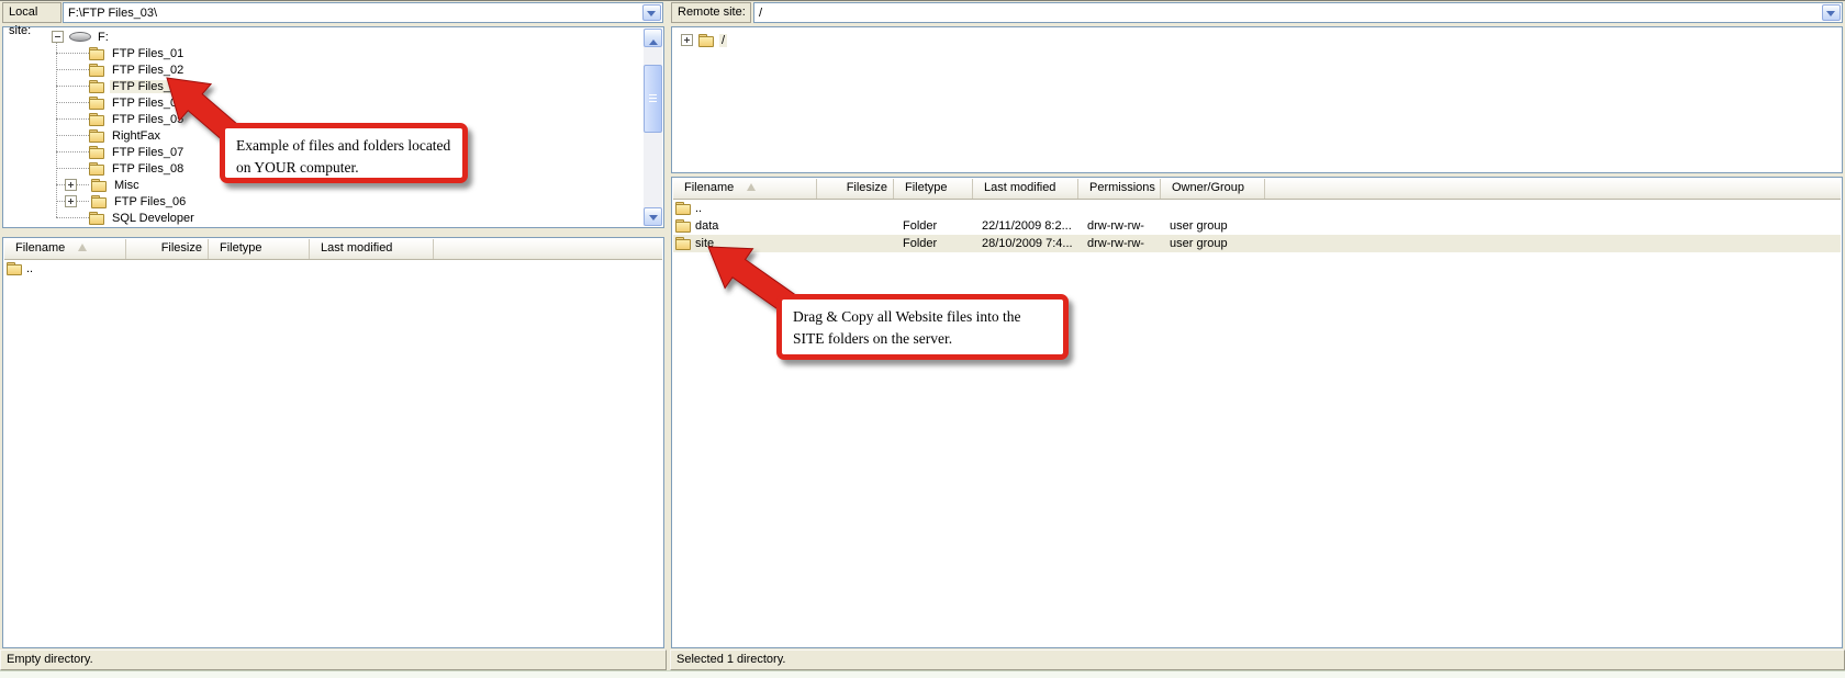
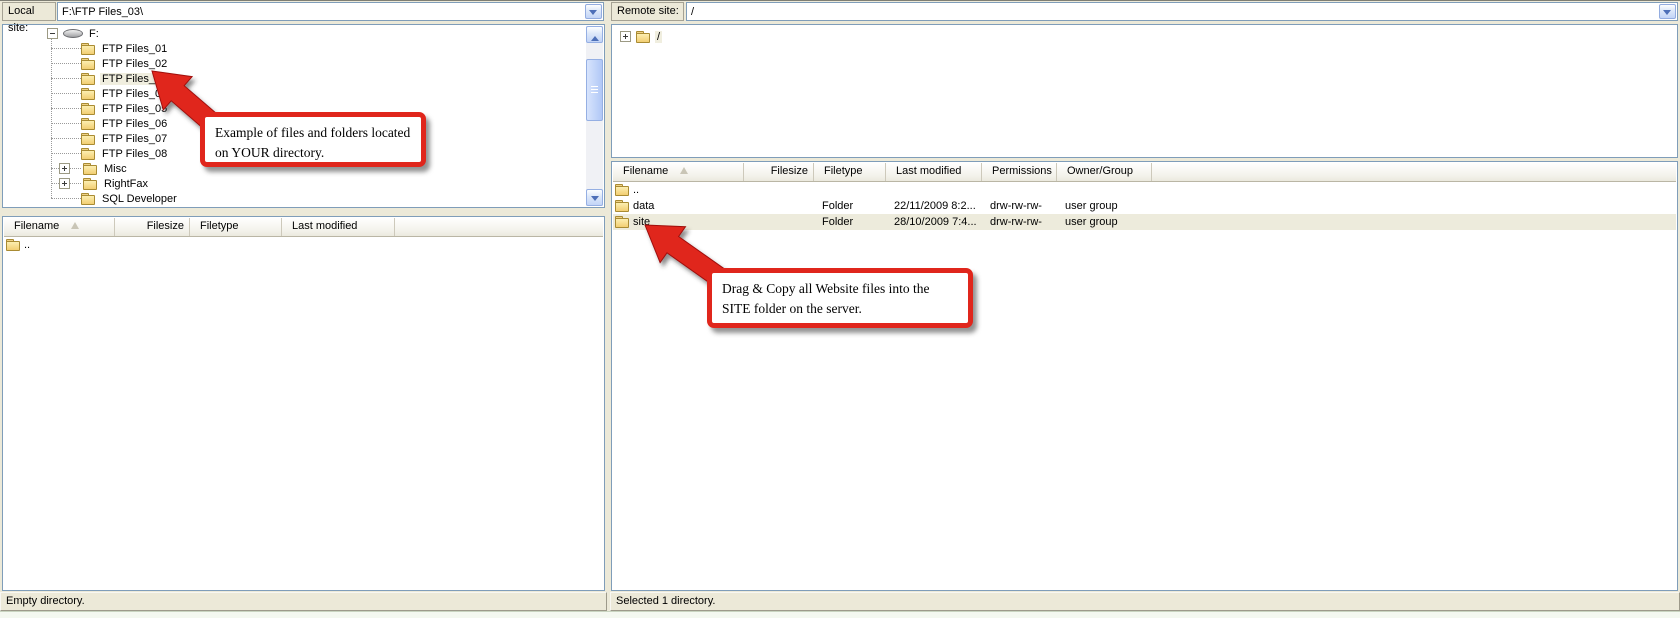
  Local site:
  F:\FTP Files_03\
  Remote site:
  /
  F:
  FTP Files_01
  FTP Files_02
  FTP Files_
  FTP Files_
  FTP Files_0
- RightFax
+ FTP Files_06
  FTP Files_07
  FTP Files_08
  Misc
- FTP Files_06
+ RightFax
  SQL Developer
  Filename
  Filesize
  Filetype
  Last modified
  ..
  /
  Filename
  Filesize
  Filetype
  Last modified
  Permissions
  Owner/Group
  ..
  data
  Folder
  22/11/2009 8:2...
  drw-rw-rw-
  user group
  site
  Folder
  28/10/2009 7:4...
  drw-rw-rw-
  user group
  Empty directory.
  Selected 1 directory.
- Example of files and folders located on YOUR computer.
+ Example of files and folders located on YOUR directory.
- Drag & Copy all Website files into the SITE folders on the server.
+ Drag & Copy all Website files into the SITE folder on the server.
